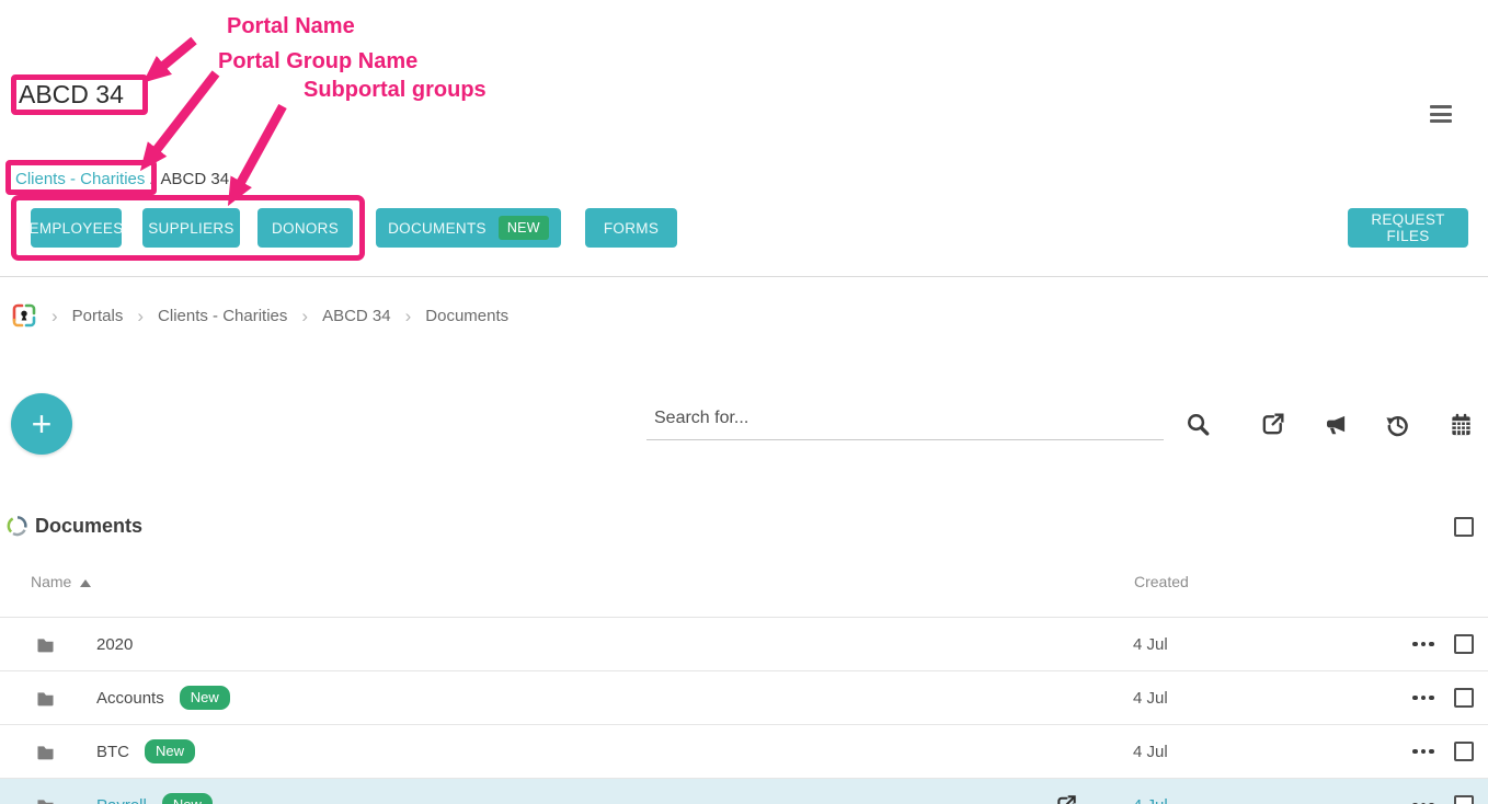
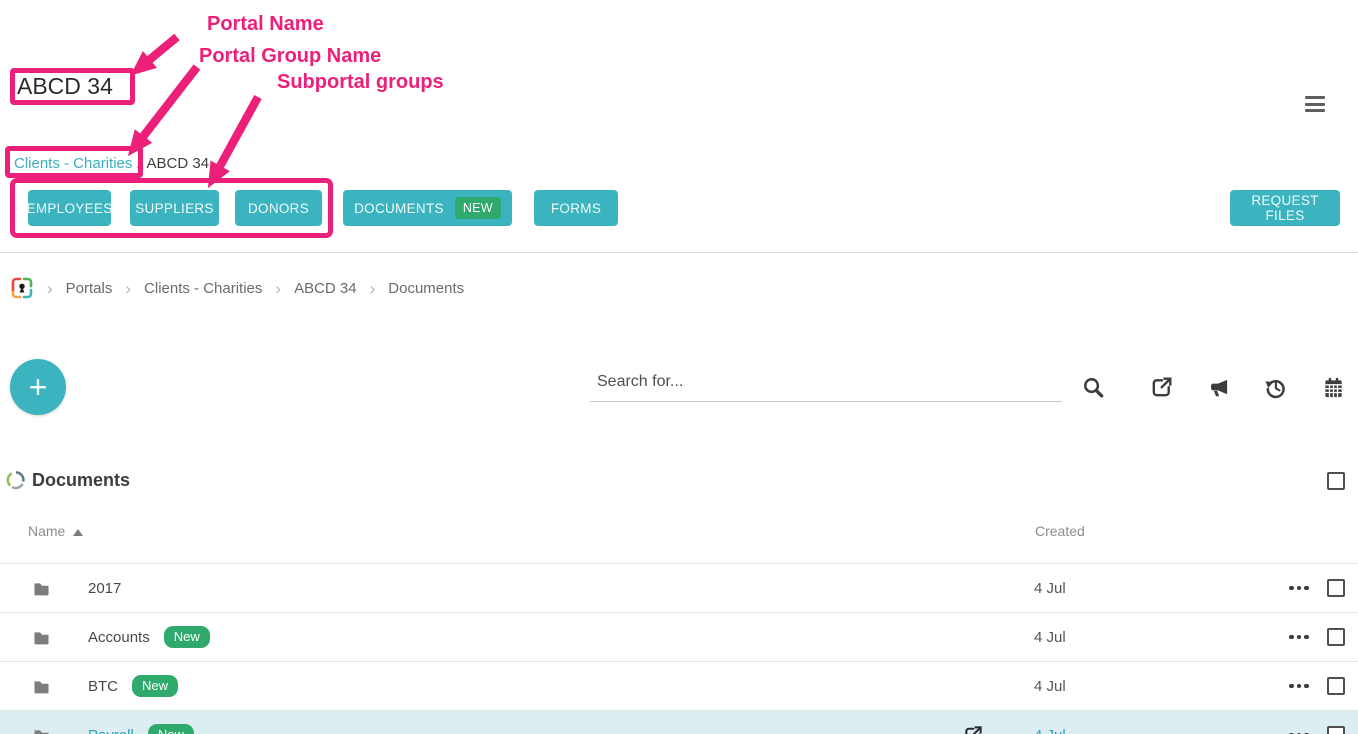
  Portal Name
  Portal Group Name
  Subportal groups
  ABCD 34
  Clients - Charities
  /
  ABCD 34
  EMPLOYEES
  SUPPLIERS
  DONORS
  DOCUMENTS
  NEW
  FORMS
  REQUEST FILES
  ›
  Portals
  ›
  Clients - Charities
  ›
  ABCD 34
  ›
  Documents
  +
  Search for...
  Documents
  Name
  Created
- 2020
+ 2017
  4 Jul
  Accounts
  New
  4 Jul
  BTC
  New
  4 Jul
